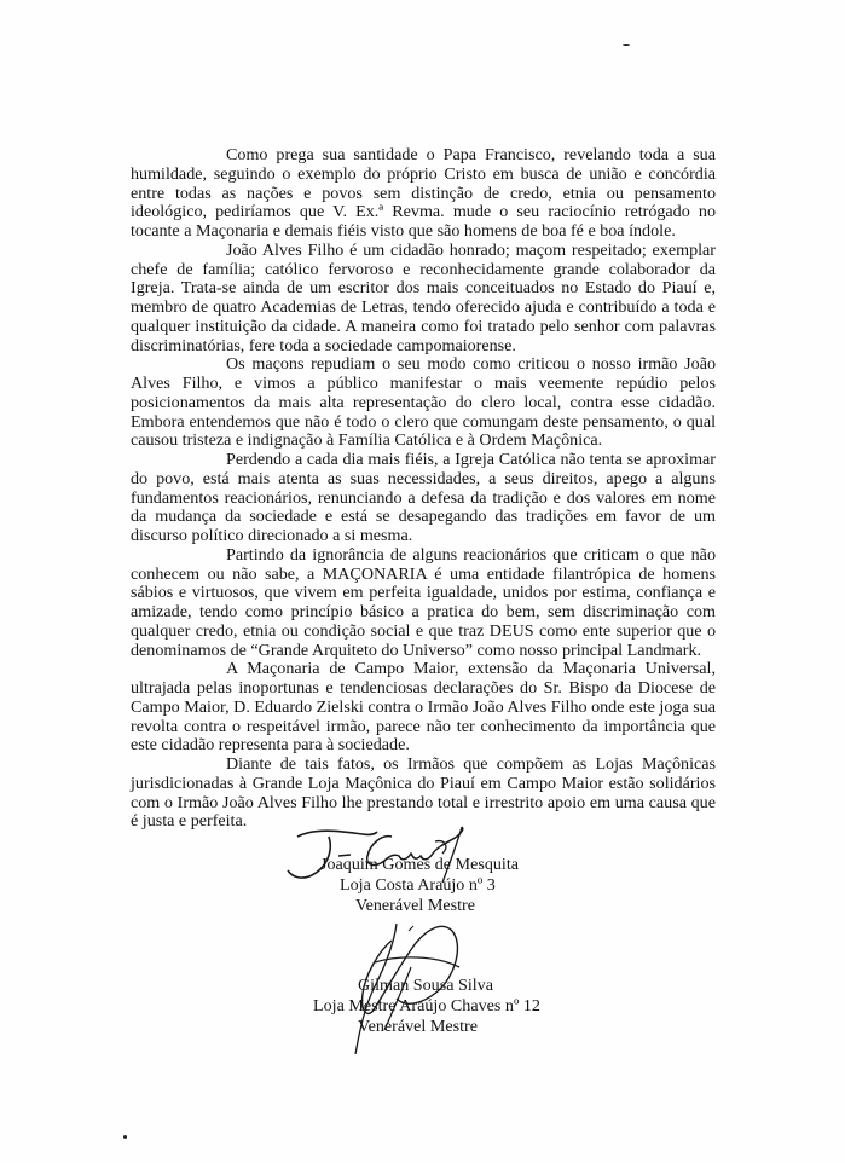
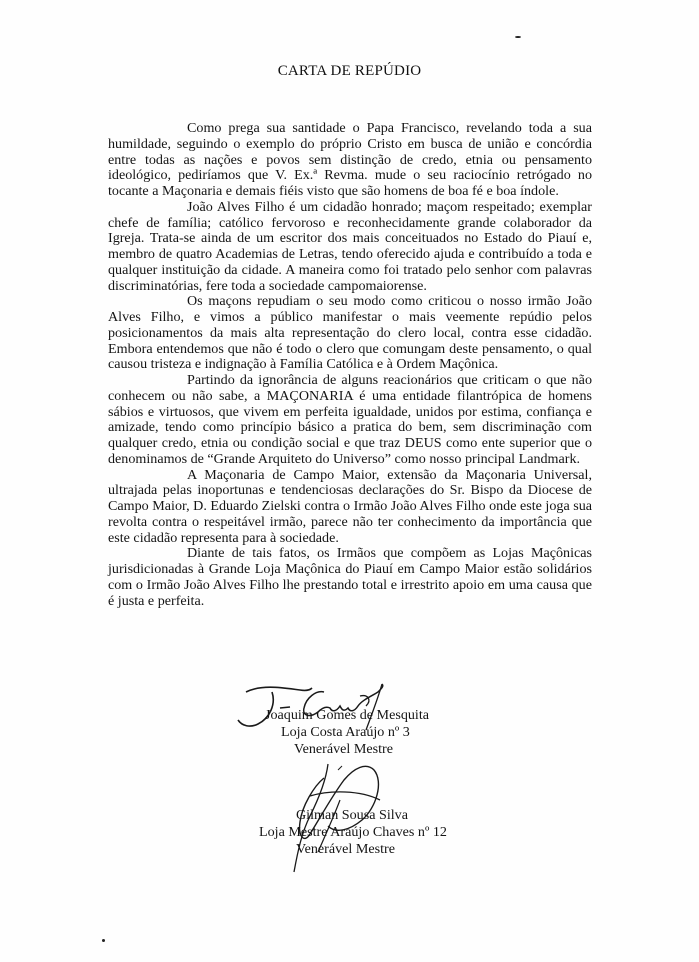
+ CARTA DE REPÚDIO
  Como prega sua santidade o Papa Francisco, revelando toda a sua humildade, seguindo o exemplo do próprio Cristo em busca de união e concórdia entre todas as nações e povos sem distinção de credo, etnia ou pensamento ideológico, pediríamos que V. Ex.ª Revma. mude o seu raciocínio retrógado no tocante a Maçonaria e demais fiéis visto que são homens de boa fé e boa índole.
  João Alves Filho é um cidadão honrado; maçom respeitado; exemplar chefe de família; católico fervoroso e reconhecidamente grande colaborador da Igreja. Trata-se ainda de um escritor dos mais conceituados no Estado do Piauí e, membro de quatro Academias de Letras, tendo oferecido ajuda e contribuído a toda e qualquer instituição da cidade. A maneira como foi tratado pelo senhor com palavras discriminatórias, fere toda a sociedade campomaiorense.
  Os maçons repudiam o seu modo como criticou o nosso irmão João Alves Filho, e vimos a público manifestar o mais veemente repúdio pelos posicionamentos da mais alta representação do clero local, contra esse cidadão. Embora entendemos que não é todo o clero que comungam deste pensamento, o qual causou tristeza e indignação à Família Católica e à Ordem Maçônica.
- Perdendo a cada dia mais fiéis, a Igreja Católica não tenta se aproximar do povo, está mais atenta as suas necessidades, a seus direitos, apego a alguns fundamentos reacionários, renunciando a defesa da tradição e dos valores em nome da mudança da sociedade e está se desapegando das tradições em favor de um discurso político direcionado a si mesma.
  Partindo da ignorância de alguns reacionários que criticam o que não conhecem ou não sabe, a MAÇONARIA é uma entidade filantrópica de homens sábios e virtuosos, que vivem em perfeita igualdade, unidos por estima, confiança e amizade, tendo como princípio básico a pratica do bem, sem discriminação com qualquer credo, etnia ou condição social e que traz DEUS como ente superior que o denominamos de “Grande Arquiteto do Universo” como nosso principal Landmark.
  A Maçonaria de Campo Maior, extensão da Maçonaria Universal, ultrajada pelas inoportunas e tendenciosas declarações do Sr. Bispo da Diocese de Campo Maior, D. Eduardo Zielski contra o Irmão João Alves Filho onde este joga sua revolta contra o respeitável irmão, parece não ter conhecimento da importância que este cidadão representa para à sociedade.
  Diante de tais fatos, os Irmãos que compõem as Lojas Maçônicas jurisdicionadas à Grande Loja Maçônica do Piauí em Campo Maior estão solidários com o Irmão João Alves Filho lhe prestando total e irrestrito apoio em uma causa que é justa e perfeita.
  Joaquim Gomes de Mesquita
  Loja Costa Araújo nº 3
  Venerável Mestre
  Gilman Sousa Silva
  Loja Mestre Araújo Chaves nº 12
  Venerável Mestre
